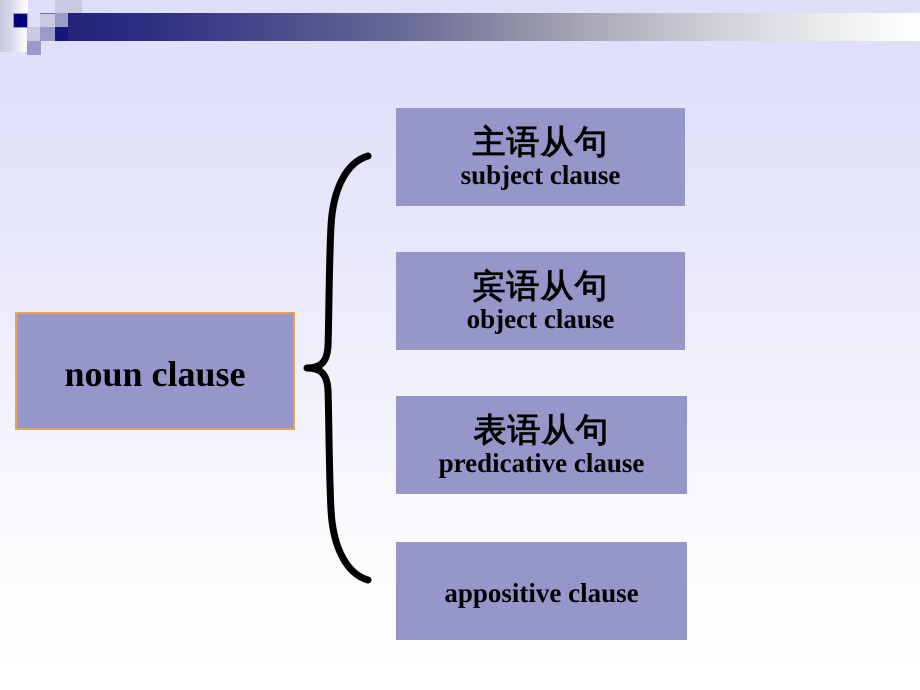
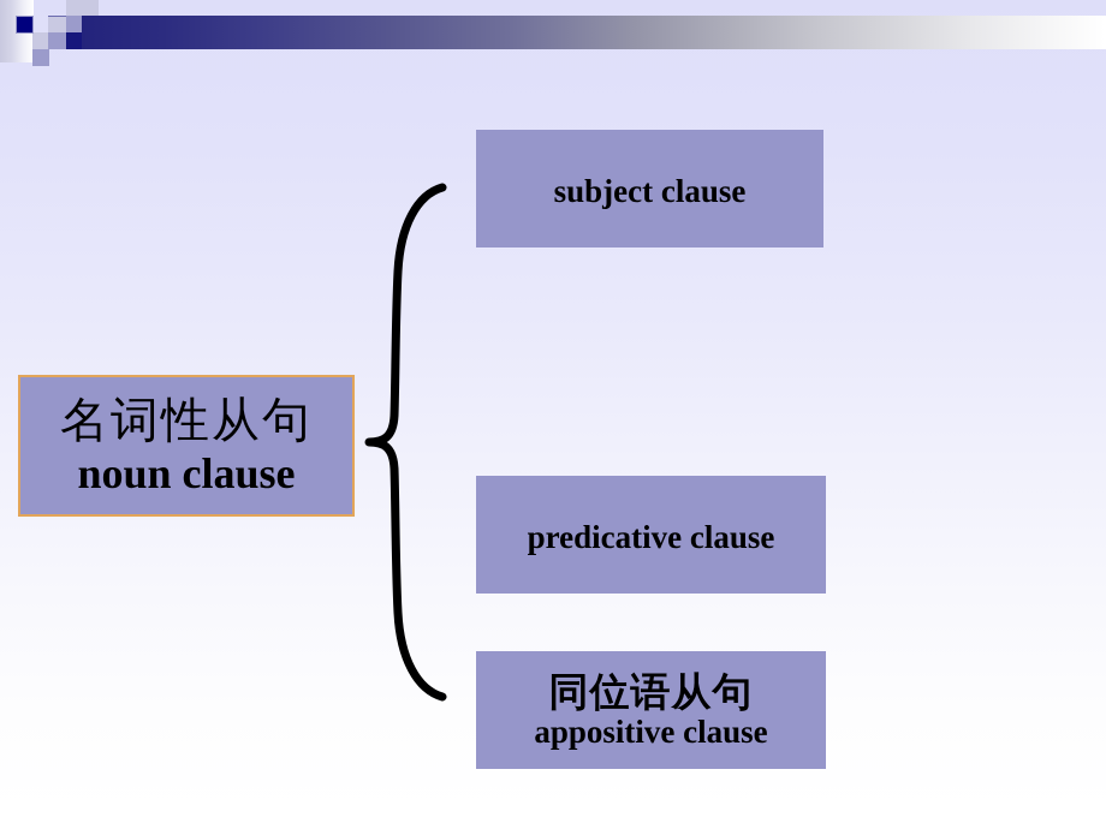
+ 名词性从句
  noun clause
- 主语从句
  subject clause
- 宾语从句
- object clause
- 表语从句
  predicative clause
+ 同位语从句
  appositive clause
